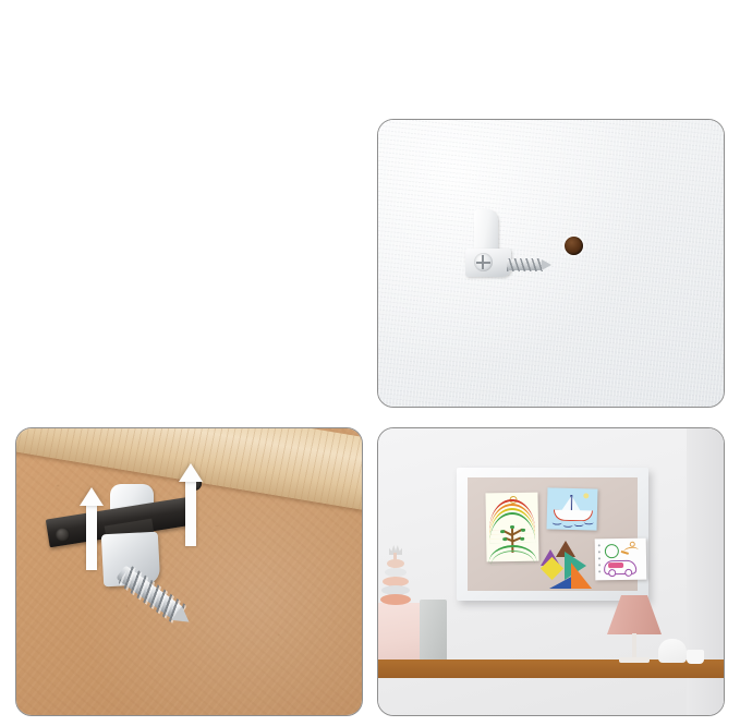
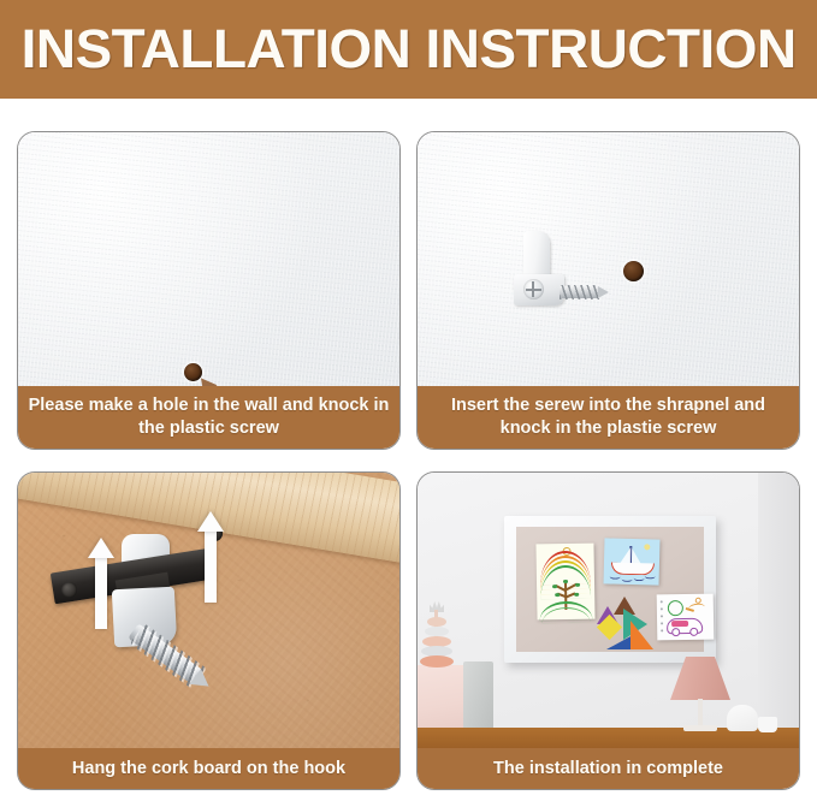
+ INSTALLATION INSTRUCTION
+ Please make a hole in the wall and knock in the plastic screw
+ Insert the serew into the shrapnel and knock in the plastie screw
+ Hang the cork board on the hook
+ The installation in complete
